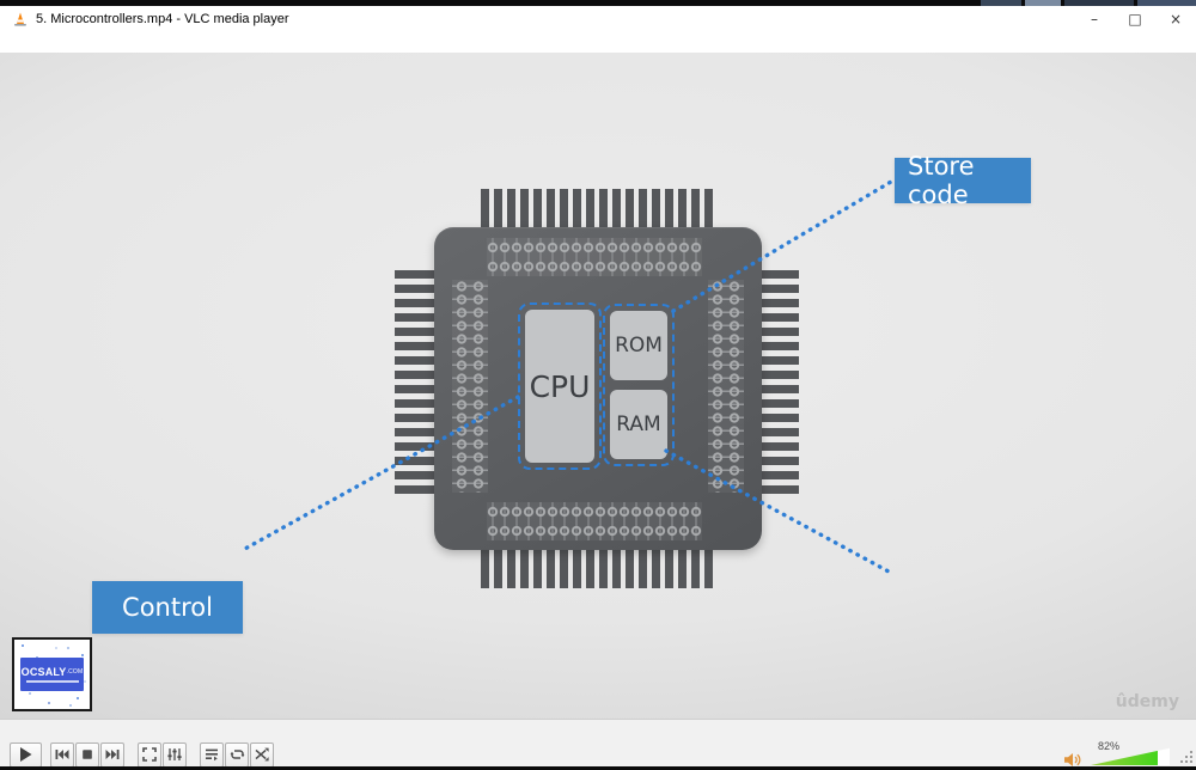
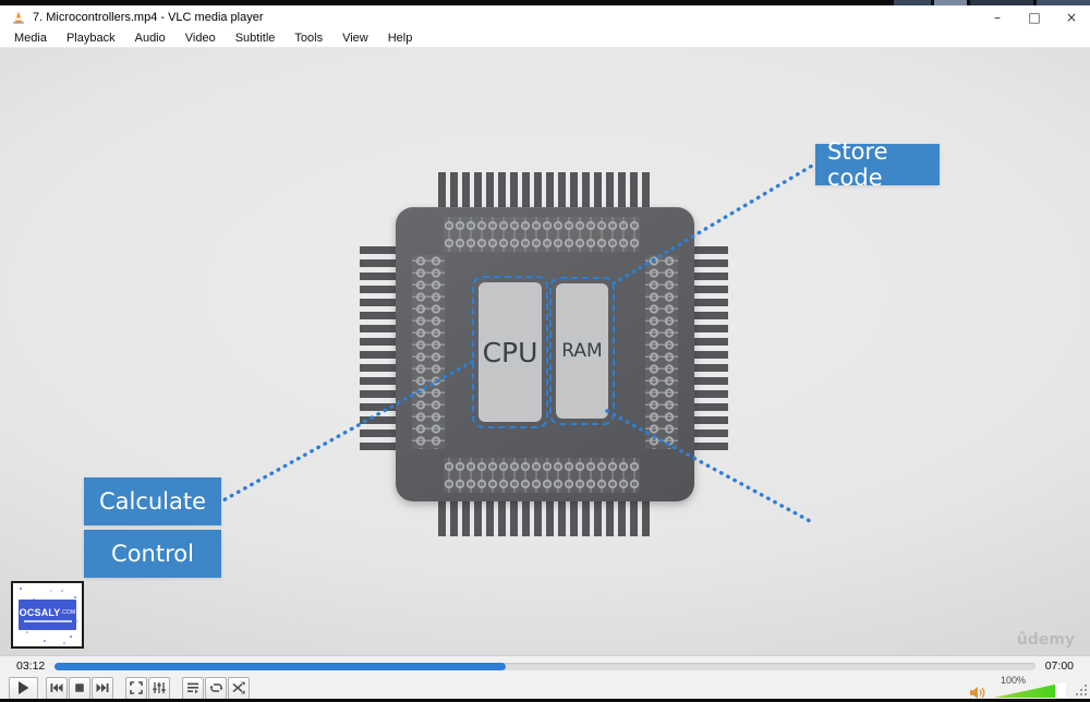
- 5. Microcontrollers.mp4 - VLC media player
+ 7. Microcontrollers.mp4 - VLC media player
  –
  □
  ×
+ Media
+ Playback
+ Audio
+ Video
+ Subtitle
+ Tools
+ View
+ Help
  CPU
- ROM
  RAM
  Store code
+ Calculate
  Control
  ûdemy
+ 03:12
+ 07:00
- 82%
+ 100%
